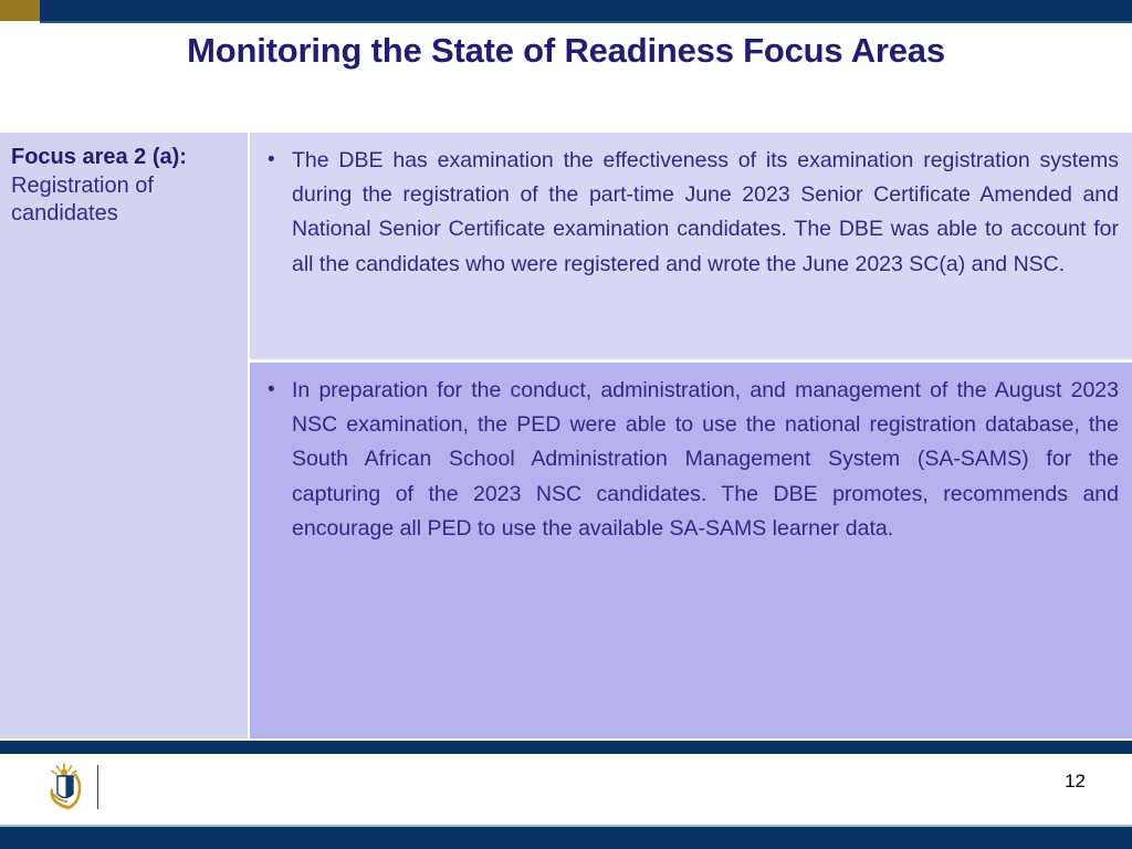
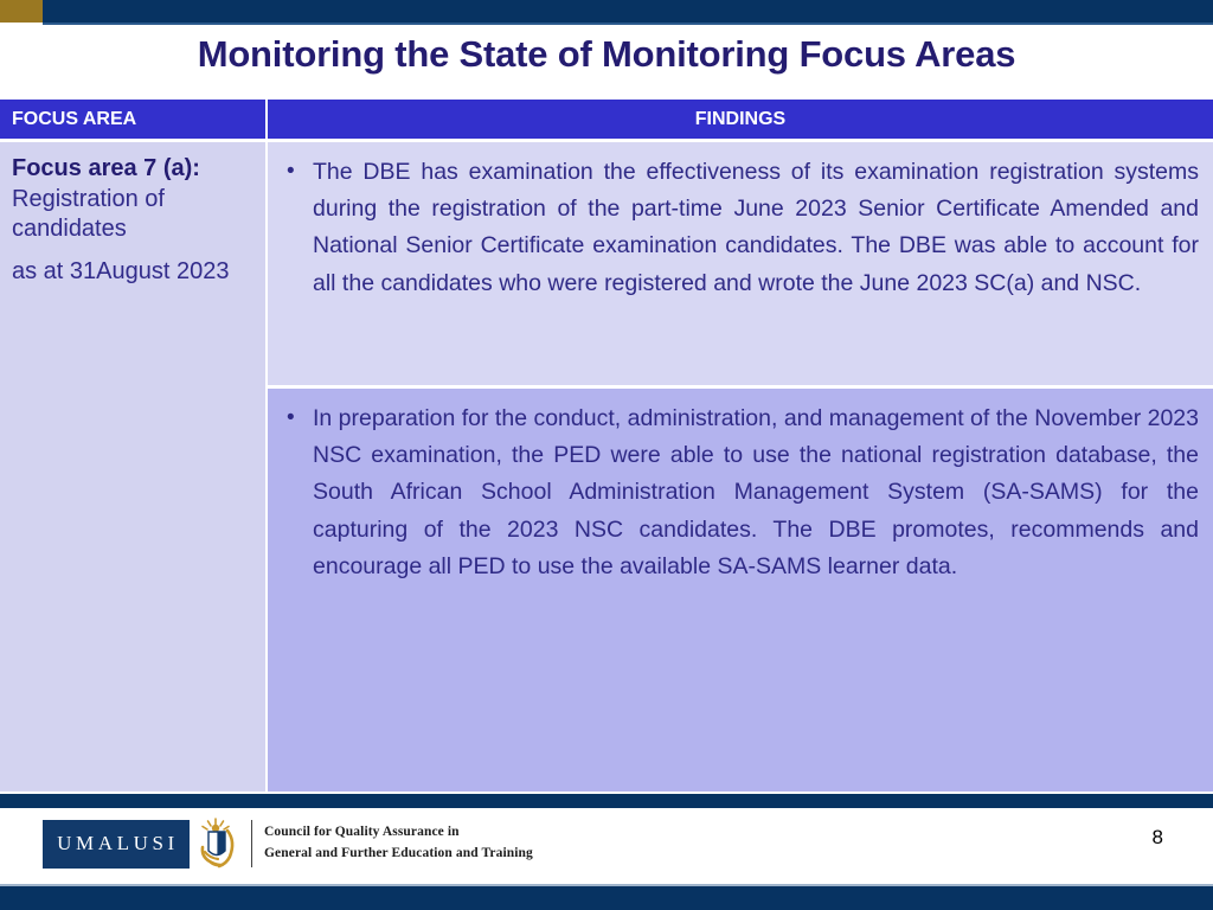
- Monitoring the State of Readiness Focus Areas
+ Monitoring the State of Monitoring Focus Areas
+ FOCUS AREA
+ FINDINGS
- Focus area 2 (a): Registration of candidates
+ Focus area 7 (a): Registration of candidates
+ as at 31August 2023
  •
  The DBE has examination the effectiveness of its examination registration systems during the registration of the part-time June 2023 Senior Certificate Amended and National Senior Certificate examination candidates. The DBE was able to account for all the candidates who were registered and wrote the June 2023 SC(a) and NSC.
  •
- In preparation for the conduct, administration, and management of the August 2023 NSC examination, the PED were able to use the national registration database, the South African School Administration Management System (SA-SAMS) for the capturing of the 2023 NSC candidates. The DBE promotes, recommends and encourage all PED to use the available SA-SAMS learner data.
+ In preparation for the conduct, administration, and management of the November 2023 NSC examination, the PED were able to use the national registration database, the South African School Administration Management System (SA-SAMS) for the capturing of the 2023 NSC candidates. The DBE promotes, recommends and encourage all PED to use the available SA-SAMS learner data.
+ UMALUSI
+ Council for Quality Assurance in
+ General and Further Education and Training
- 12
+ 8
